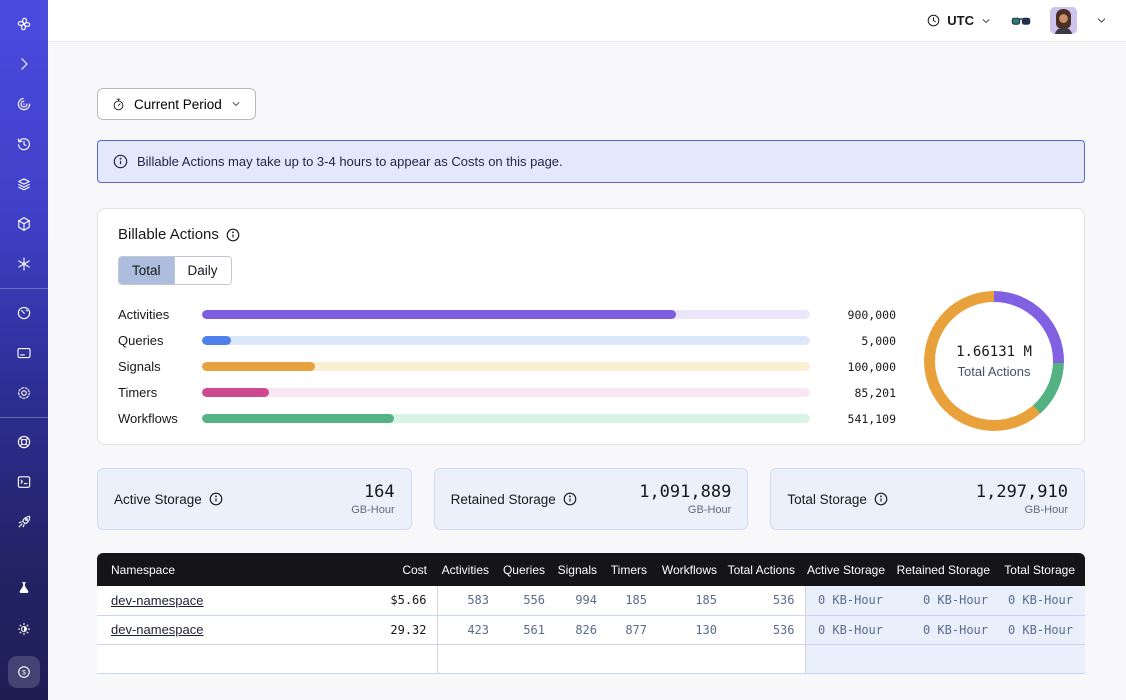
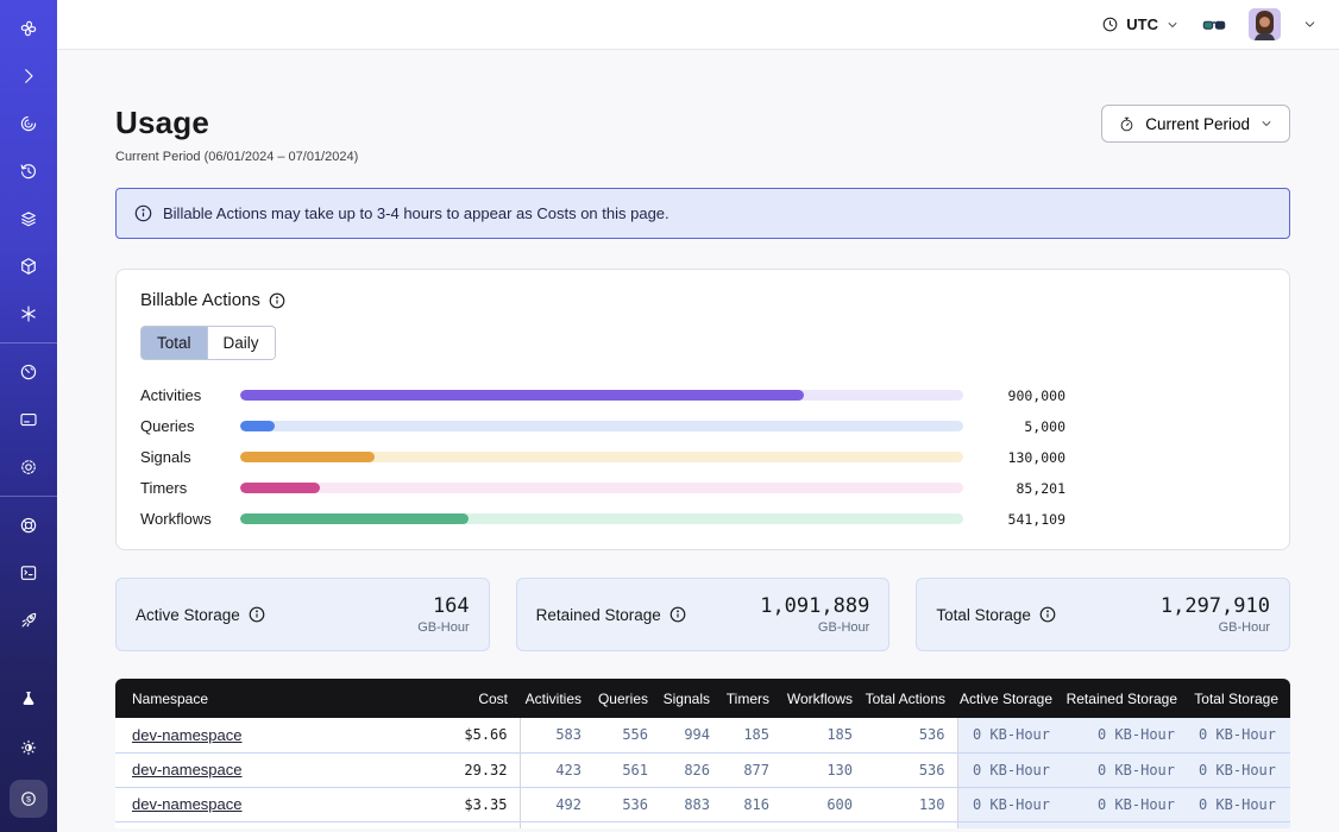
  UTC
+ Usage
+ Current Period (06/01/2024 – 07/01/2024)
  Current Period
  Billable Actions may take up to 3-4 hours to appear as Costs on this page.
  Billable Actions
  Total
  Daily
  Activities
  900,000
  Queries
  5,000
  Signals
- 100,000
+ 130,000
  Timers
  85,201
  Workflows
  541,109
- 1.66131 M
- Total Actions
  Active Storage
  164
  GB-Hour
  Retained Storage
  1,091,889
  GB-Hour
  Total Storage
  1,297,910
  GB-Hour
  Namespace	Cost	Activities	Queries	Signals	Timers	Workflows	Total Actions	Active Storage	Retained Storage	Total Storage
  dev-namespace	$5.66	583	556	994	185	185	536	0 KB-Hour	0 KB-Hour	0 KB-Hour
  dev-namespace	29.32	423	561	826	877	130	536	0 KB-Hour	0 KB-Hour	0 KB-Hour
+ dev-namespace	$3.35	492	536	883	816	600	130	0 KB-Hour	0 KB-Hour	0 KB-Hour
